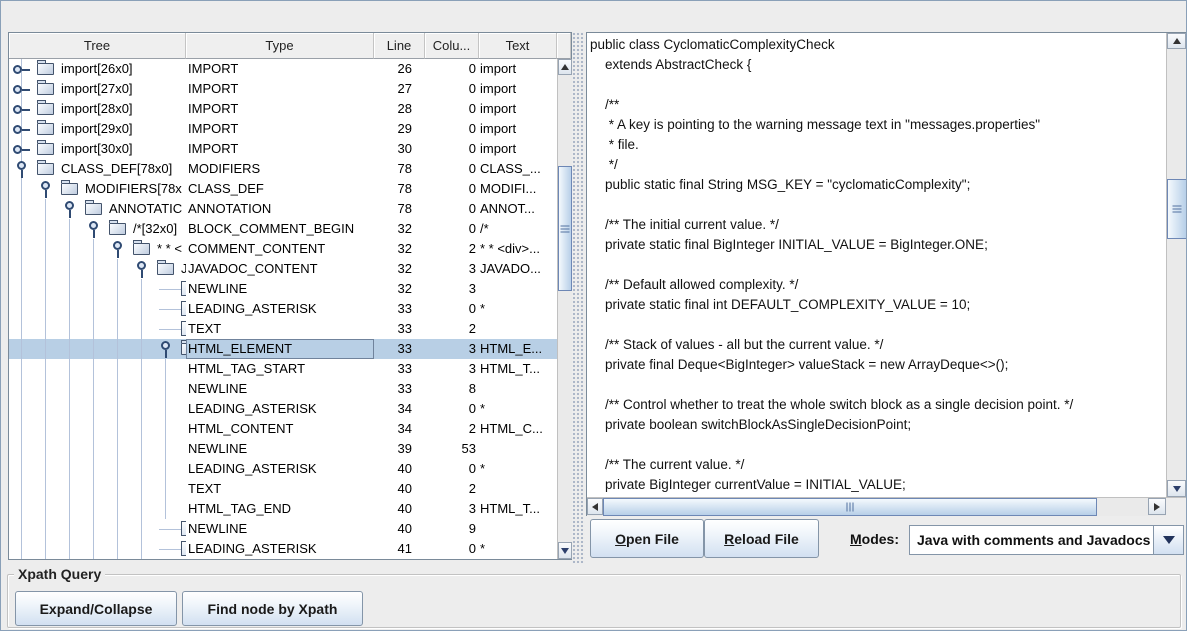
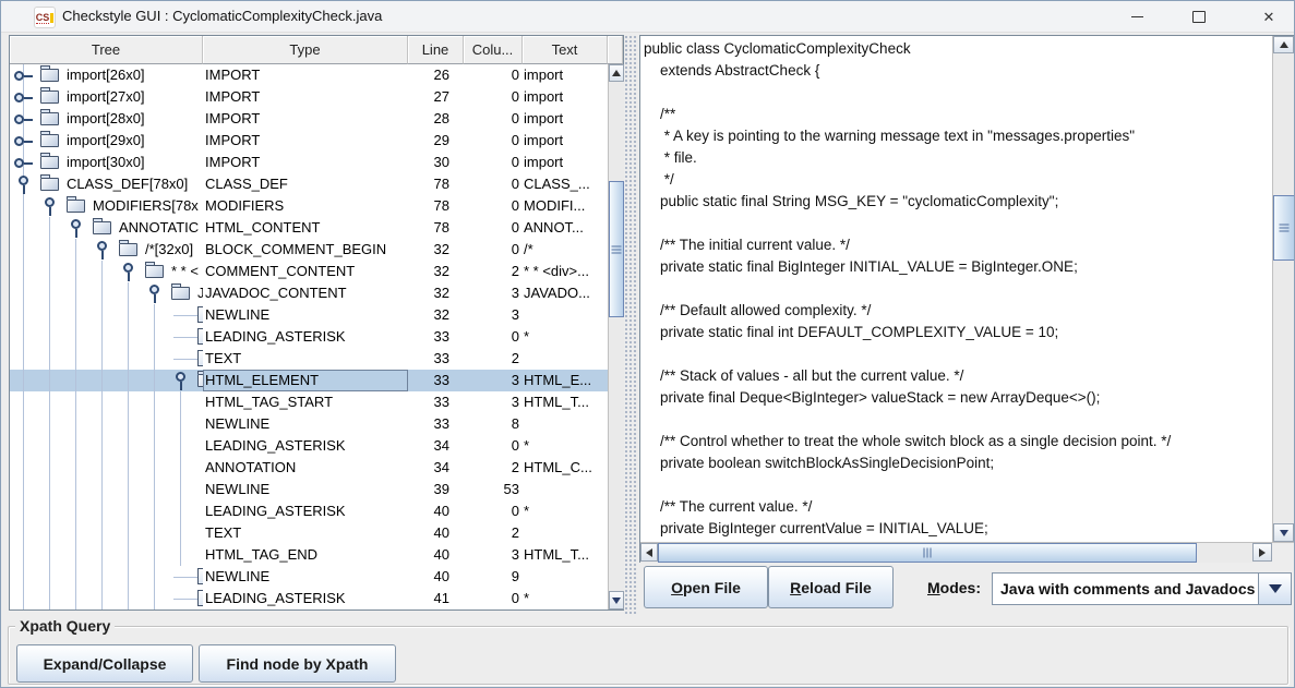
+ CS
+ Checkstyle GUI : CyclomaticComplexityCheck.java
+ ✕
  Tree
  Type
  Line
  Colu...
  Text
  import[26x0]
  IMPORT
  26
  0
  import
  import[27x0]
  IMPORT
  27
  0
  import
  import[28x0]
  IMPORT
  28
  0
  import
  import[29x0]
  IMPORT
  29
  0
  import
  import[30x0]
  IMPORT
  30
  0
  import
  CLASS_DEF[78x0]
- MODIFIERS
+ CLASS_DEF
  78
  0
  CLASS_...
  MODIFIERS[78x
- CLASS_DEF
+ MODIFIERS
  78
  0
  MODIFI...
  ANNOTATIC
- ANNOTATION
+ HTML_CONTENT
  78
  0
  ANNOT...
  /*[32x0]
  BLOCK_COMMENT_BEGIN
  32
  0
  /*
  * * <
  COMMENT_CONTENT
  32
  2
  * * <div>...
  J
  JAVADOC_CONTENT
  32
  3
  JAVADO...
  NEWLINE
  32
  3
  LEADING_ASTERISK
  33
  0
  *
  TEXT
  33
  2
  HTML_ELEMENT
  33
  3
  HTML_E...
  HTML_TAG_START
  33
  3
  HTML_T...
  NEWLINE
  33
  8
  LEADING_ASTERISK
  34
  0
  *
- HTML_CONTENT
+ ANNOTATION
  34
  2
  HTML_C...
  NEWLINE
  39
  53
  LEADING_ASTERISK
  40
  0
  *
  TEXT
  40
  2
  HTML_TAG_END
  40
  3
  HTML_T...
  NEWLINE
  40
  9
  LEADING_ASTERISK
  41
  0
  *
  public class CyclomaticComplexityCheck
  extends AbstractCheck {
  /**
  * A key is pointing to the warning message text in "messages.properties"
  * file.
  */
  public static final String MSG_KEY = "cyclomaticComplexity";
  /** The initial current value. */
  private static final BigInteger INITIAL_VALUE = BigInteger.ONE;
  /** Default allowed complexity. */
  private static final int DEFAULT_COMPLEXITY_VALUE = 10;
  /** Stack of values - all but the current value. */
  private final Deque<BigInteger> valueStack = new ArrayDeque<>();
  /** Control whether to treat the whole switch block as a single decision point. */
  private boolean switchBlockAsSingleDecisionPoint;
  /** The current value. */
  private BigInteger currentValue = INITIAL_VALUE;
  Open File
  Reload File
  Modes:
  Java with comments and Javadocs
  Xpath Query
  Expand/Collapse
  Find node by Xpath
